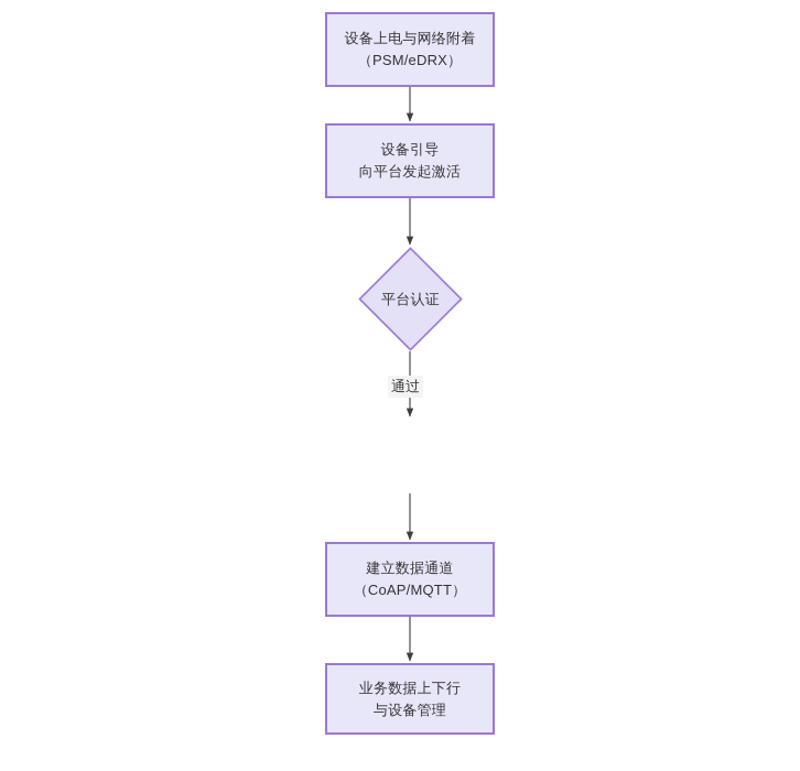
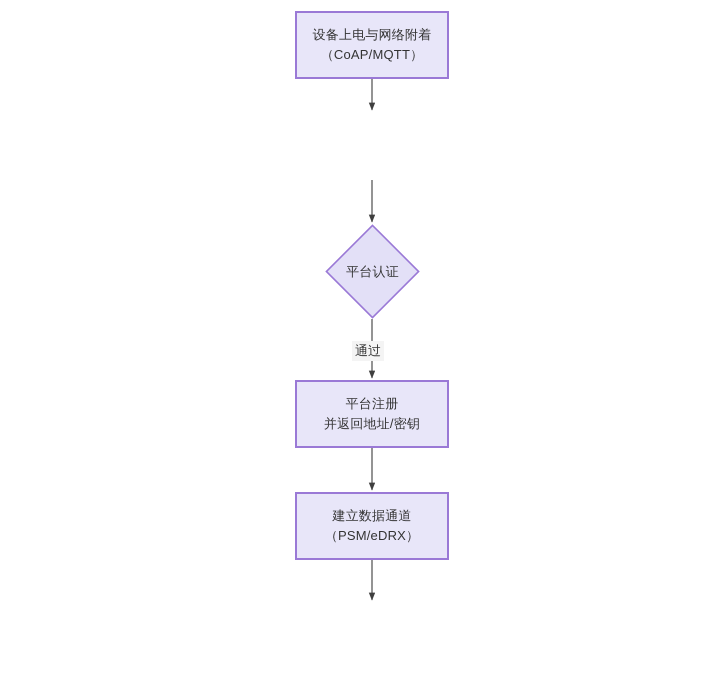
  设备上电与网络附着
- （PSM/eDRX）
+ （CoAP/MQTT）
- 设备引导
- 向平台发起激活
  平台认证
  通过
+ 平台注册
+ 并返回地址/密钥
  建立数据通道
- （CoAP/MQTT）
+ （PSM/eDRX）
- 业务数据上下行
- 与设备管理
